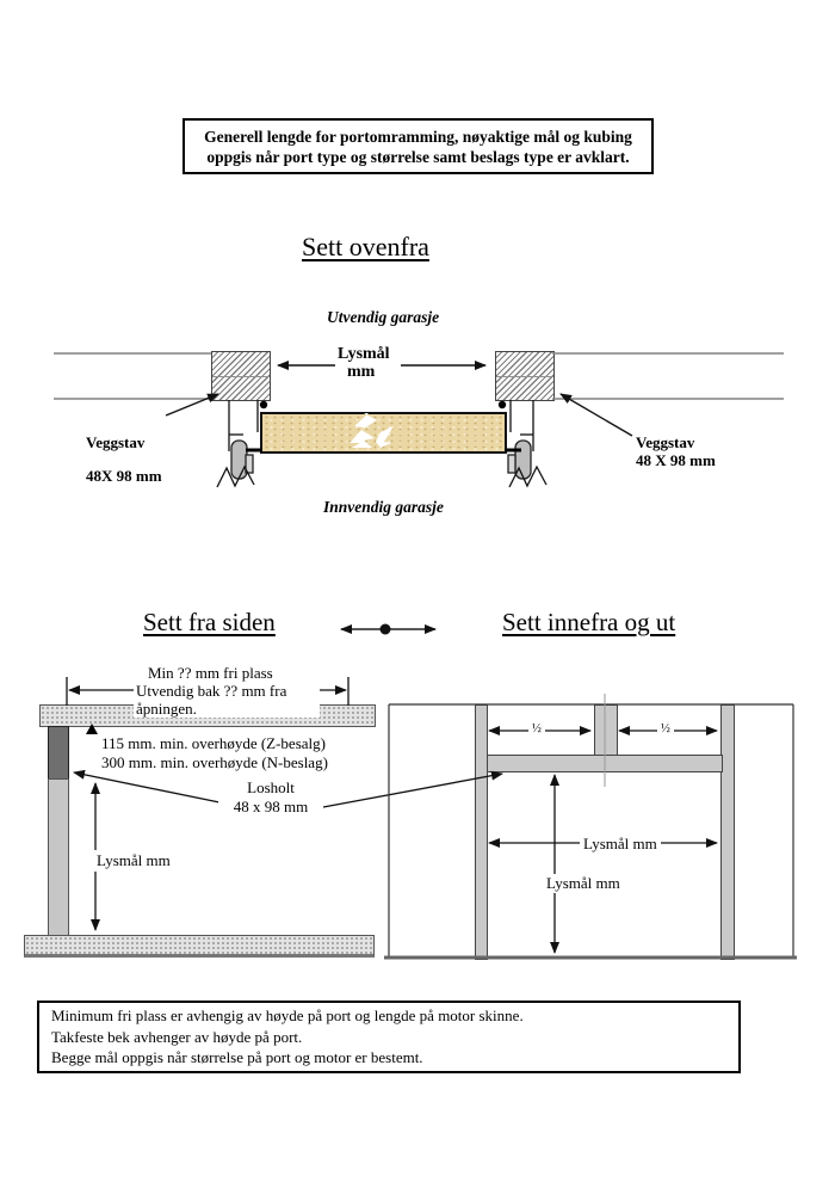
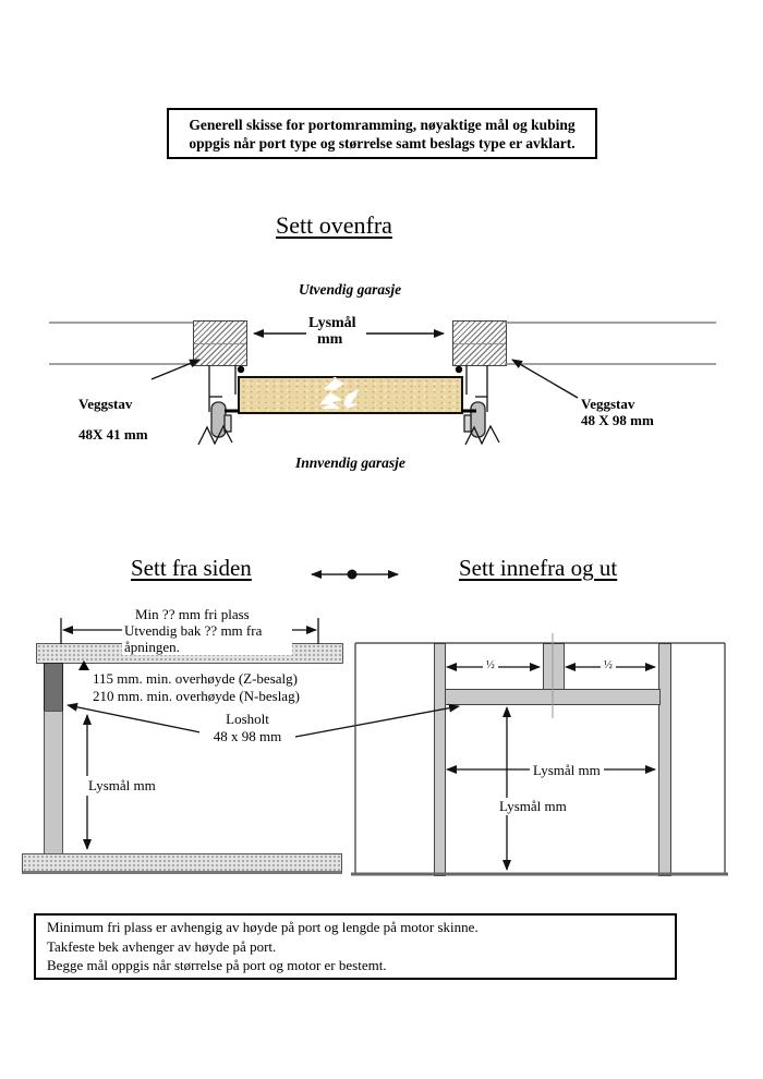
- Generell lengde for portomramming, nøyaktige mål og kubing
+ Generell skisse for portomramming, nøyaktige mål og kubing
  oppgis når port type og størrelse samt beslags type er avklart.
  Sett ovenfra
  Utvendig garasje
  Innvendig garasje
  Lysmål
  mm
  Veggstav
- 48X 98 mm
+ 48X 41 mm
  Veggstav
  48 X 98 mm
  Sett fra siden
  Sett innefra og ut
  Min ?? mm fri plass
  Utvendig bak ?? mm fra
  åpningen.
  115 mm. min. overhøyde (Z-besalg)
- 300 mm. min. overhøyde (N-beslag)
+ 210 mm. min. overhøyde (N-beslag)
  Losholt
  48 x 98 mm
  Lysmål mm
  ½
  ½
  Lysmål mm
  Lysmål mm
  Minimum fri plass er avhengig av høyde på port og lengde på motor skinne.
  Takfeste bek avhenger av høyde på port.
  Begge mål oppgis når størrelse på port og motor er bestemt.
